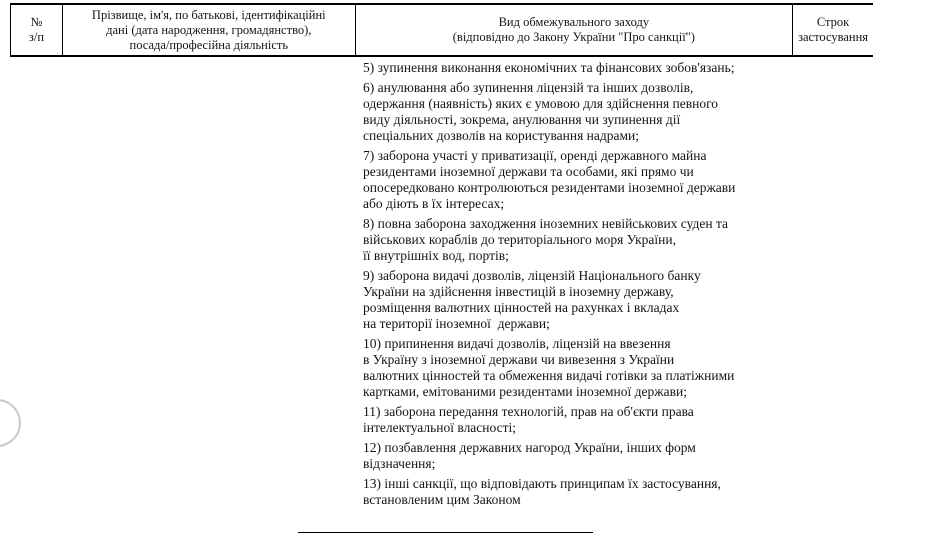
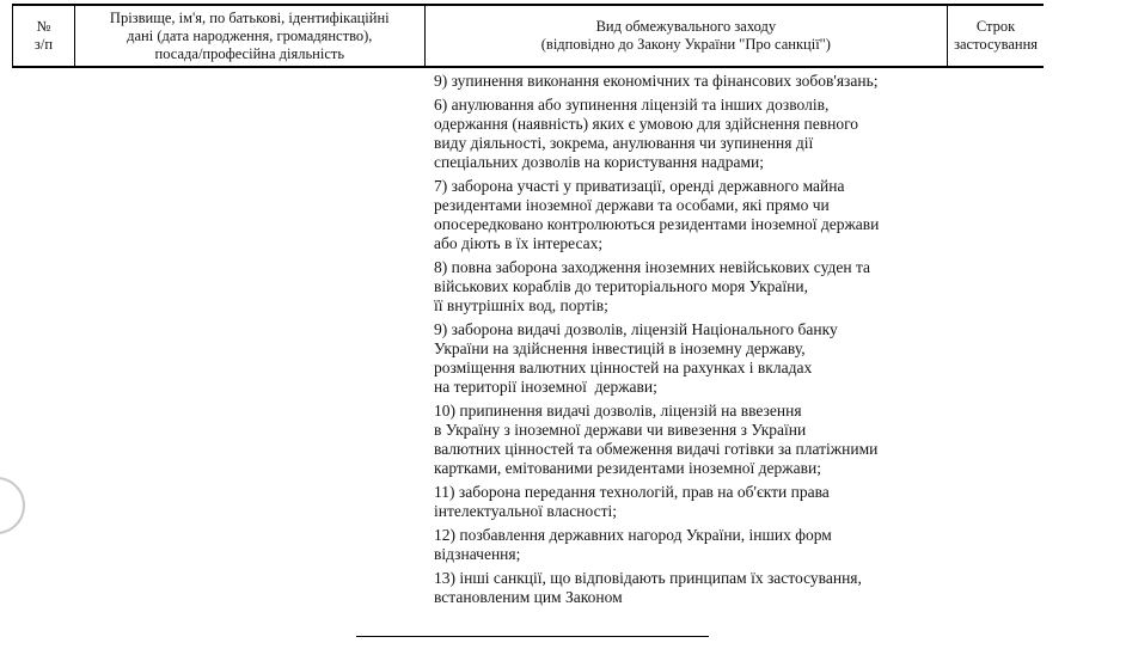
  №
  з/п
  Прізвище, ім'я, по батькові, ідентифікаційні
  дані (дата народження, громадянство),
  посада/професійна діяльність
  Вид обмежувального заходу
  (відповідно до Закону України "Про санкції")
  Строк
  застосування
- 5) зупинення виконання економічних та фінансових зобов'язань;
+ 9) зупинення виконання економічних та фінансових зобов'язань;
  6) анулювання або зупинення ліцензій та інших дозволів,
  одержання (наявність) яких є умовою для здійснення певного
  виду діяльності, зокрема, анулювання чи зупинення дії
  спеціальних дозволів на користування надрами;
  7) заборона участі у приватизації, оренді державного майна
  резидентами іноземної держави та особами, які прямо чи
  опосередковано контролюються резидентами іноземної держави
  або діють в їх інтересах;
  8) повна заборона заходження іноземних невійськових суден та
  військових кораблів до територіального моря України,
  її внутрішніх вод, портів;
  9) заборона видачі дозволів, ліцензій Національного банку
  України на здійснення інвестицій в іноземну державу,
  розміщення валютних цінностей на рахунках і вкладах
  на території іноземної держави;
  10) припинення видачі дозволів, ліцензій на ввезення
  в Україну з іноземної держави чи вивезення з України
  валютних цінностей та обмеження видачі готівки за платіжними
  картками, емітованими резидентами іноземної держави;
  11) заборона передання технологій, прав на об'єкти права
  інтелектуальної власності;
  12) позбавлення державних нагород України, інших форм
  відзначення;
  13) інші санкції, що відповідають принципам їх застосування,
  встановленим цим Законом
